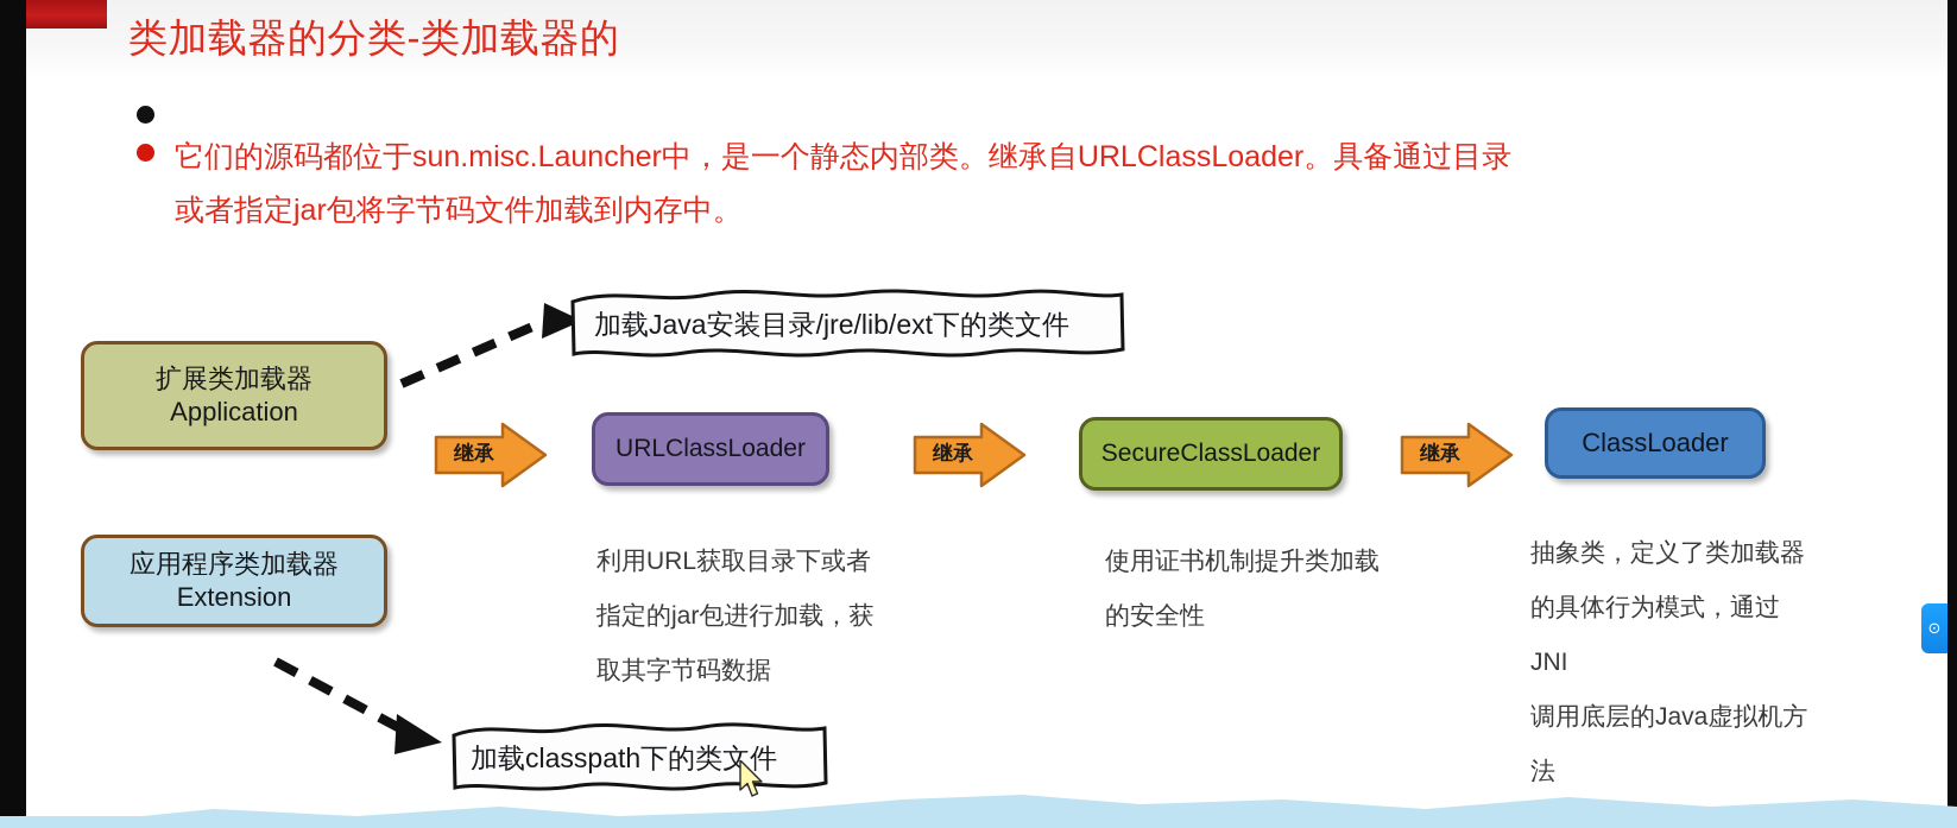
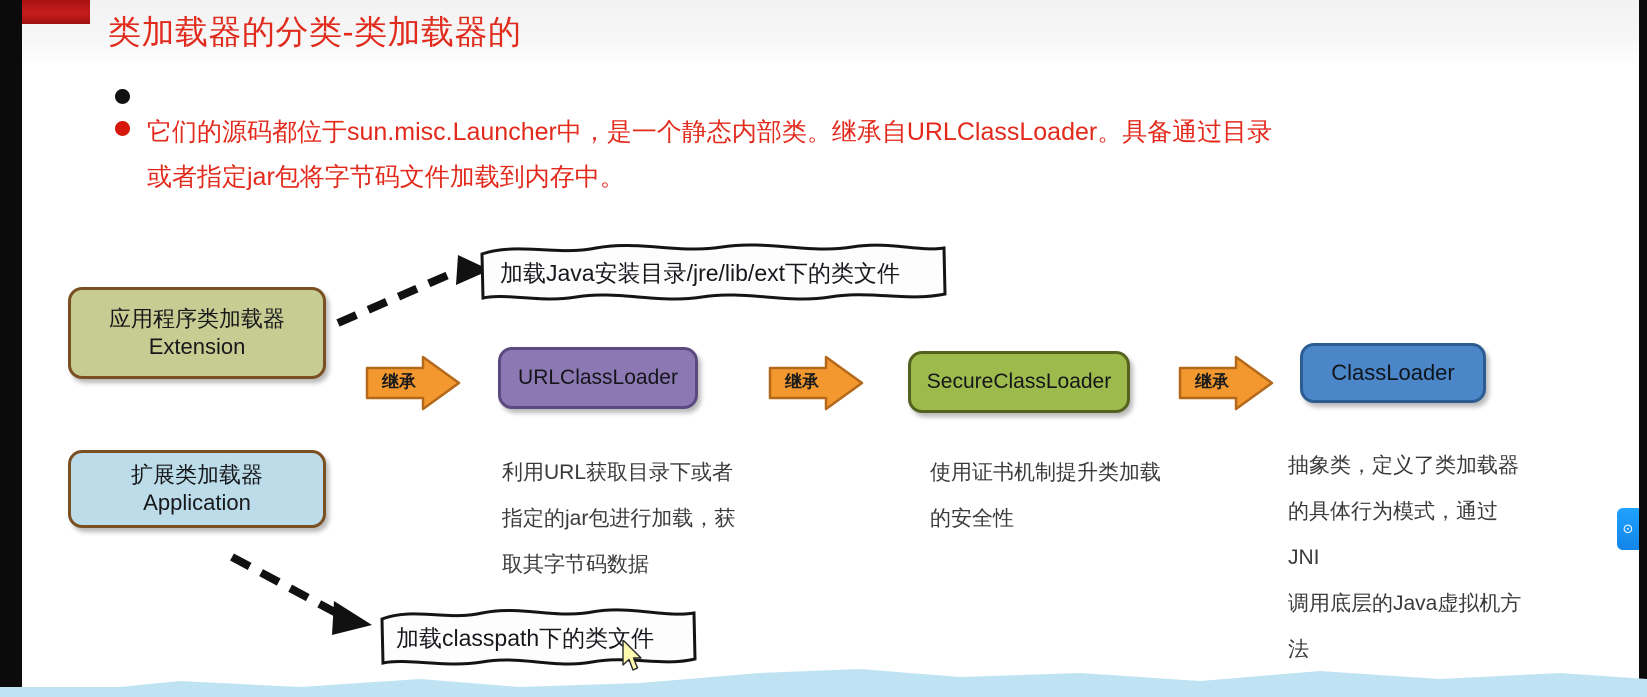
  类加载器的分类-类加载器的
  它们的源码都位于sun.misc.Launcher中，是一个静态内部类。继承自URLClassLoader。具备通过目录
  或者指定jar包将字节码文件加载到内存中。
  加载Java安装目录/jre/lib/ext下的类文件
  加载classpath下的类文件
- 扩展类加载器
+ 应用程序类加载器
- Application
+ Extension
- 应用程序类加载器
+ 扩展类加载器
- Extension
+ Application
  URLClassLoader
  SecureClassLoader
  ClassLoader
  继承
  继承
  继承
  利用URL获取目录下或者
  指定的jar包进行加载，获
  取其字节码数据
  使用证书机制提升类加载
  的安全性
  抽象类，定义了类加载器
  的具体行为模式，通过JNI
  调用底层的Java虚拟机方
  法
  ⊙
